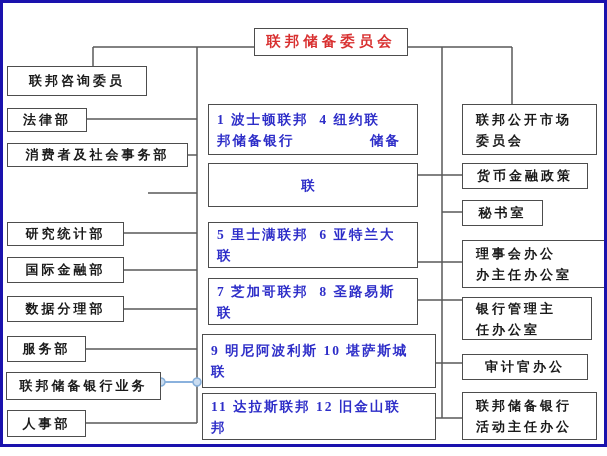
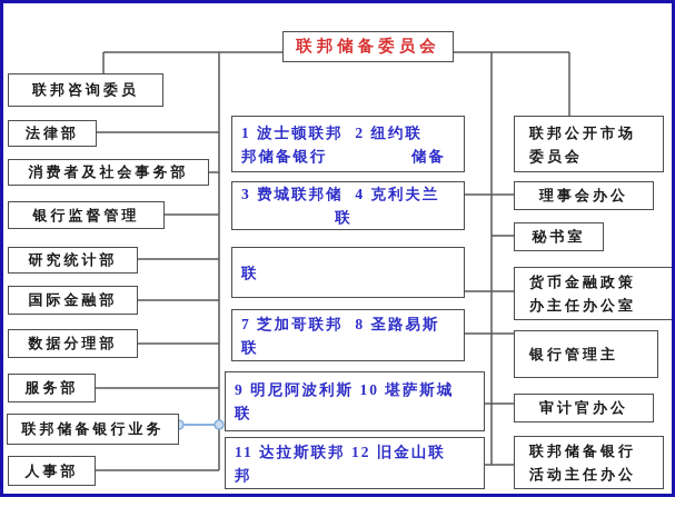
  联邦储备委员会
  联邦咨询委员
  法律部
  消费者及社会事务部
+ 银行监督管理
  研究统计部
  国际金融部
  数据分理部
  服务部
  联邦储备银行业务
  人事部
- 1 波士顿联邦 4 纽约联
+ 1 波士顿联邦 2 纽约联
  邦储备银行
  储备
+ 3 费城联邦储 4 克利夫兰
  联
- 5 里士满联邦 6 亚特兰大
  联
  7 芝加哥联邦 8 圣路易斯
  联
  9 明尼阿波利斯 10 堪萨斯城
  联
  11 达拉斯联邦 12 旧金山联
  邦
  联邦公开市场
  委员会
- 货币金融政策
+ 理事会办公
  秘书室
- 理事会办公
+ 货币金融政策
  办主任办公室
  银行管理主
- 任办公室
  审计官办公
  联邦储备银行
  活动主任办公
